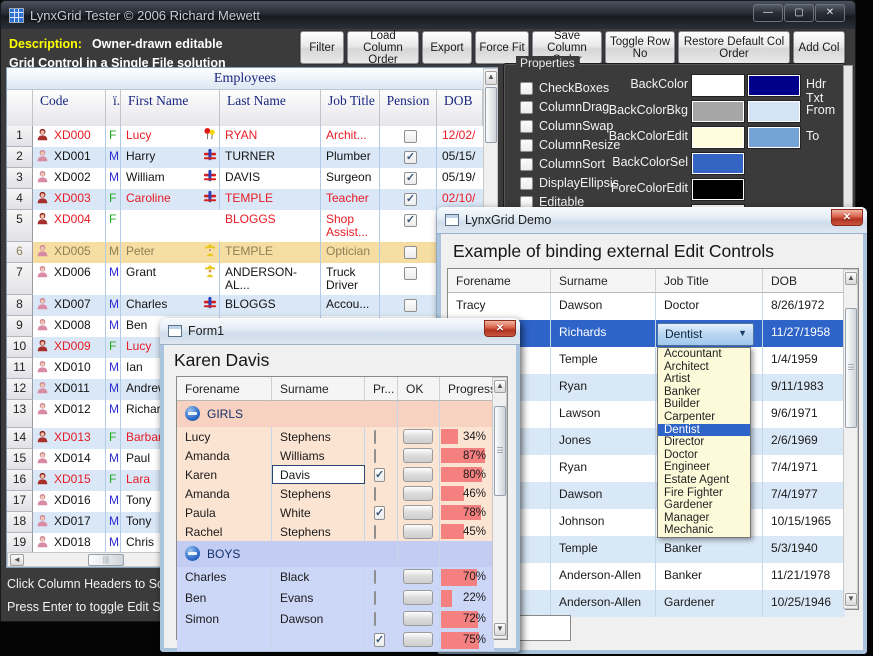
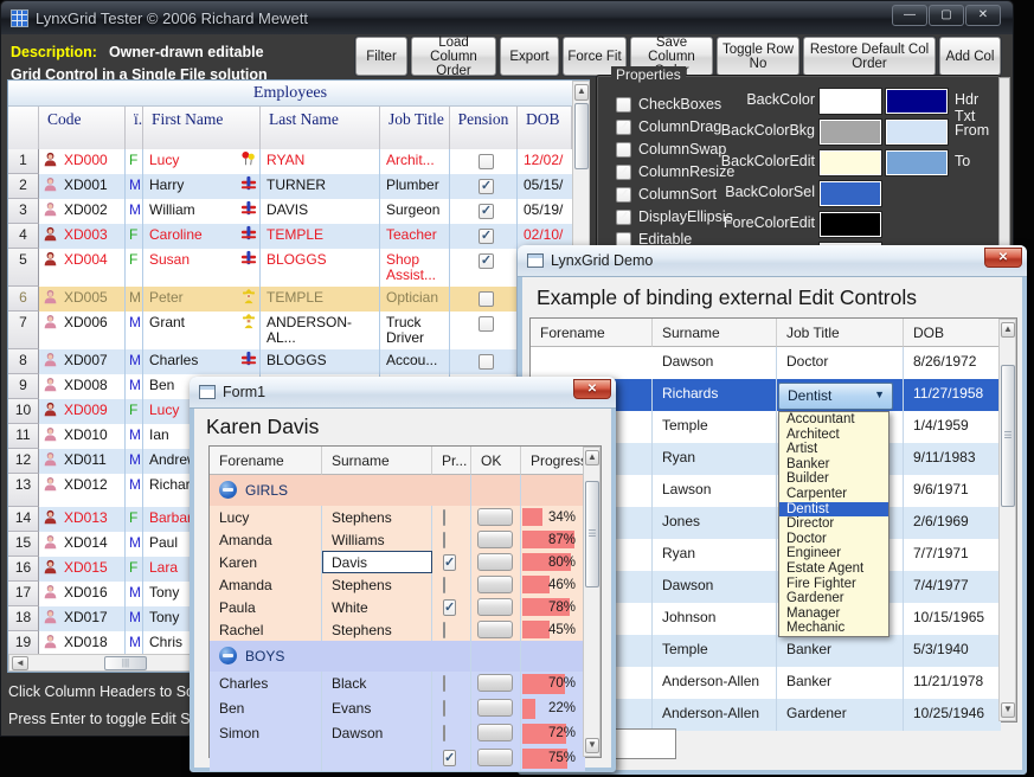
  LynxGrid Tester © 2006 Richard Mewett
  —
  ▢
  ✕
  Description: Owner-drawn editable
  Grid Control in a Single File solution
  Filter
  Load Column Order
  Export
  Force Fit
  Save Column r
  Toggle Row No
  Restore Default Col Order
  Add Col
  Employees
  Code
  ï.
  First Name
  Last Name
  Job Title
  Pension
  DOB
  1
  XD000
  F
  Lucy
  RYAN
  Archit...
  12/02/
  2
  XD001
  M
  Harry
  TURNER
  Plumber
  ✓
  05/15/
  3
  XD002
  M
  William
  DAVIS
  Surgeon
  ✓
  05/19/
  4
  XD003
  F
  Caroline
  TEMPLE
  Teacher
  ✓
  02/10/
  5
  XD004
  F
+ Susan
  BLOGGS
  Shop Assist...
  ✓
  6
  XD005
  M
  Peter
  TEMPLE
  Optician
  7
  XD006
  M
  Grant
  ANDERSON-AL...
  Truck Driver
  8
  XD007
  M
  Charles
  BLOGGS
  Accou...
  9
  XD008
  M
  Ben
  10
  XD009
  F
  Lucy
  11
  XD010
  M
  Ian
  12
  XD011
  M
  Andre
  13
  XD012
  M
  Richar
  14
  XD013
  F
  Barba
  15
  XD014
  M
  Paul
  16
  XD015
  F
  Lara
  17
  XD016
  M
  Tony
  18
  XD017
  M
  Tony
  19
  XD018
  M
  Chris
  ▲
  ◄
  |||
  Click Column Headers to S
  Press Enter to toggle Edit S
  Properties
  CheckBoxes
  ✓
  ColumnDrag
  ColumnSwap
  ✓
  ColumnResize
  ✓
  ColumnSort
  ✓
  DisplayEllipsis
  Editable
  BackColor
  Hdr Txt
  BackColorBkg
  From
  BackColorEdit
  To
  BackColorSel
  ForeColorEdit
  LynxGrid Demo
  ✕
  Example of binding external Edit Controls
  Forename
  Surname
  Job Title
  DOB
- Tracy
  Dawson
  Doctor
  8/26/1972
  Richards
  11/27/1958
  Temple
  1/4/1959
  Ryan
  9/11/1983
  Lawson
  9/6/1971
  Jones
  2/6/1969
  Ryan
- 7/4/1971
+ 7/7/1971
  Dawson
  7/4/1977
  Johnson
  10/15/1965
  Temple
  Banker
  5/3/1940
  Anderson-Allen
  Banker
  11/21/1978
  Anderson-Allen
  Gardener
  10/25/1946
  ▲
  ☰
  ▼
  Dentist
  ▼
  Accountant
  Architect
  Artist
  Banker
  Builder
  Carpenter
  Dentist
  Director
  Doctor
  Engineer
  Estate Agent
  Fire Fighter
  Gardener
  Manager
  Mechanic
  Form1
  ✕
  Karen Davis
  Forename
  Surname
  Pr...
  OK
  Progres
  GIRLS
  Lucy
  Stephens
  34%
  Amanda
  Williams
  87%
  Karen
  Davis
  ✓
  80%
  Amanda
  Stephens
  46%
  Paula
  White
  ✓
  78%
  Rachel
  Stephens
  45%
  BOYS
  Charles
  Black
  70%
  Ben
  Evans
  22%
  Simon
  Dawson
  72%
  ✓
  75%
  ▲
  ☰
  ▼
